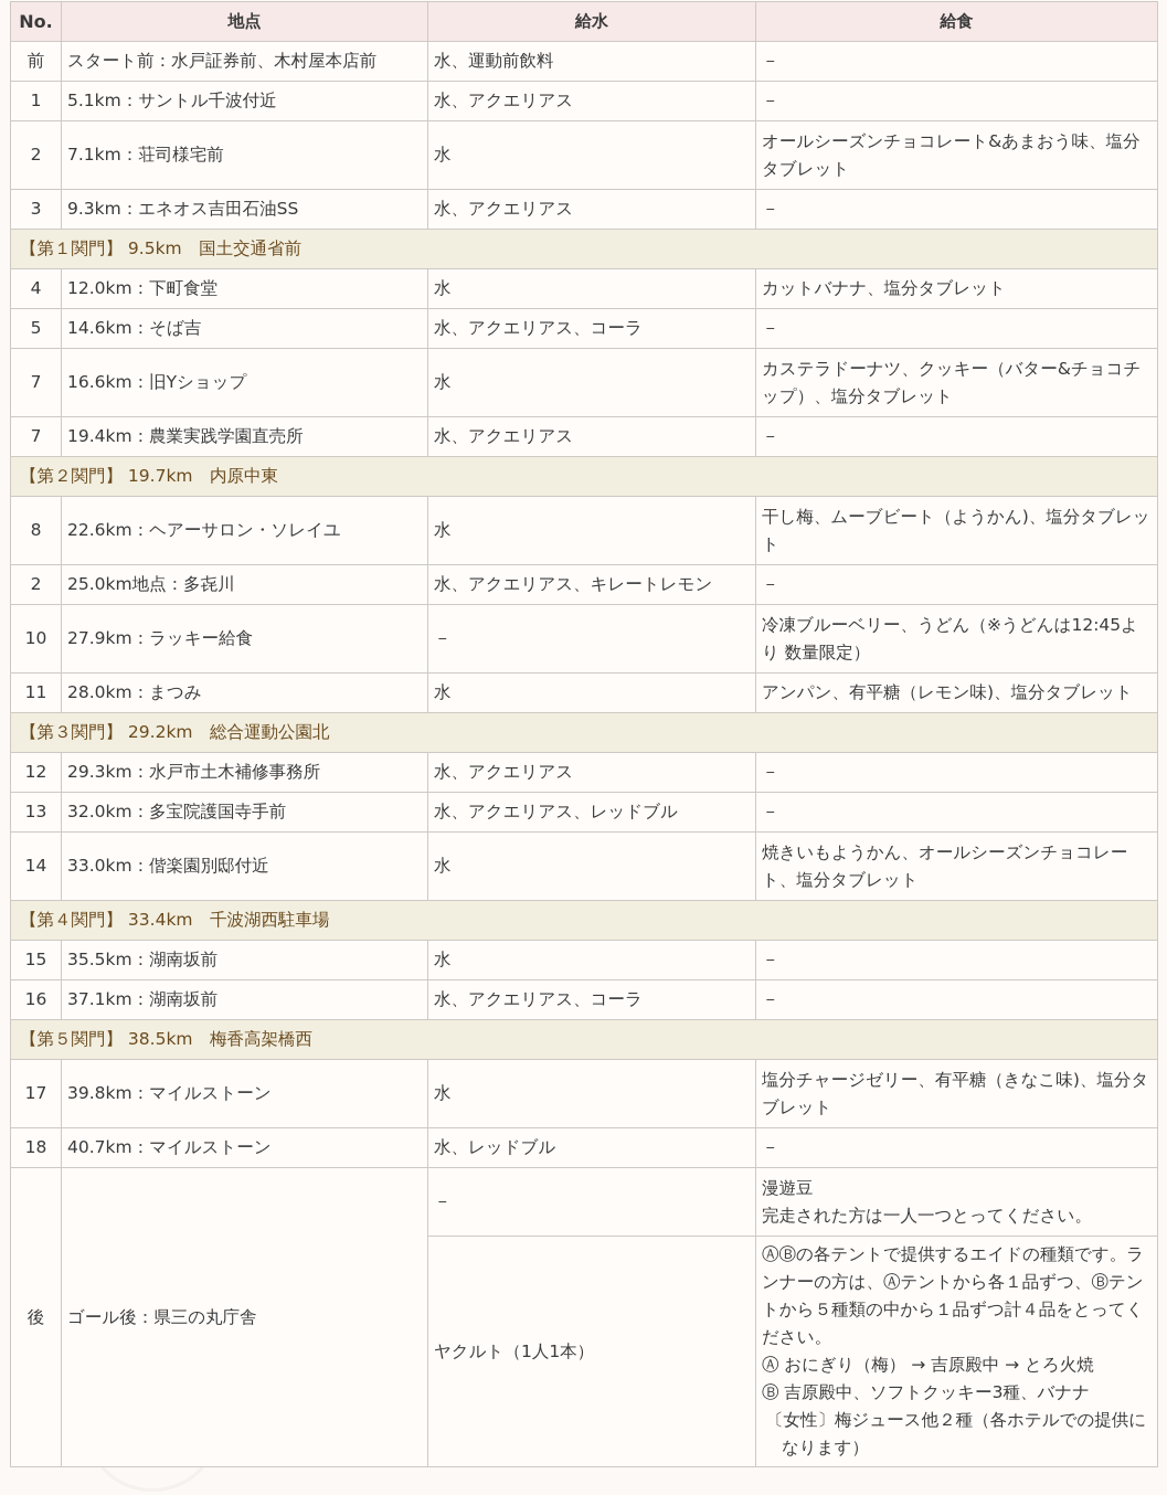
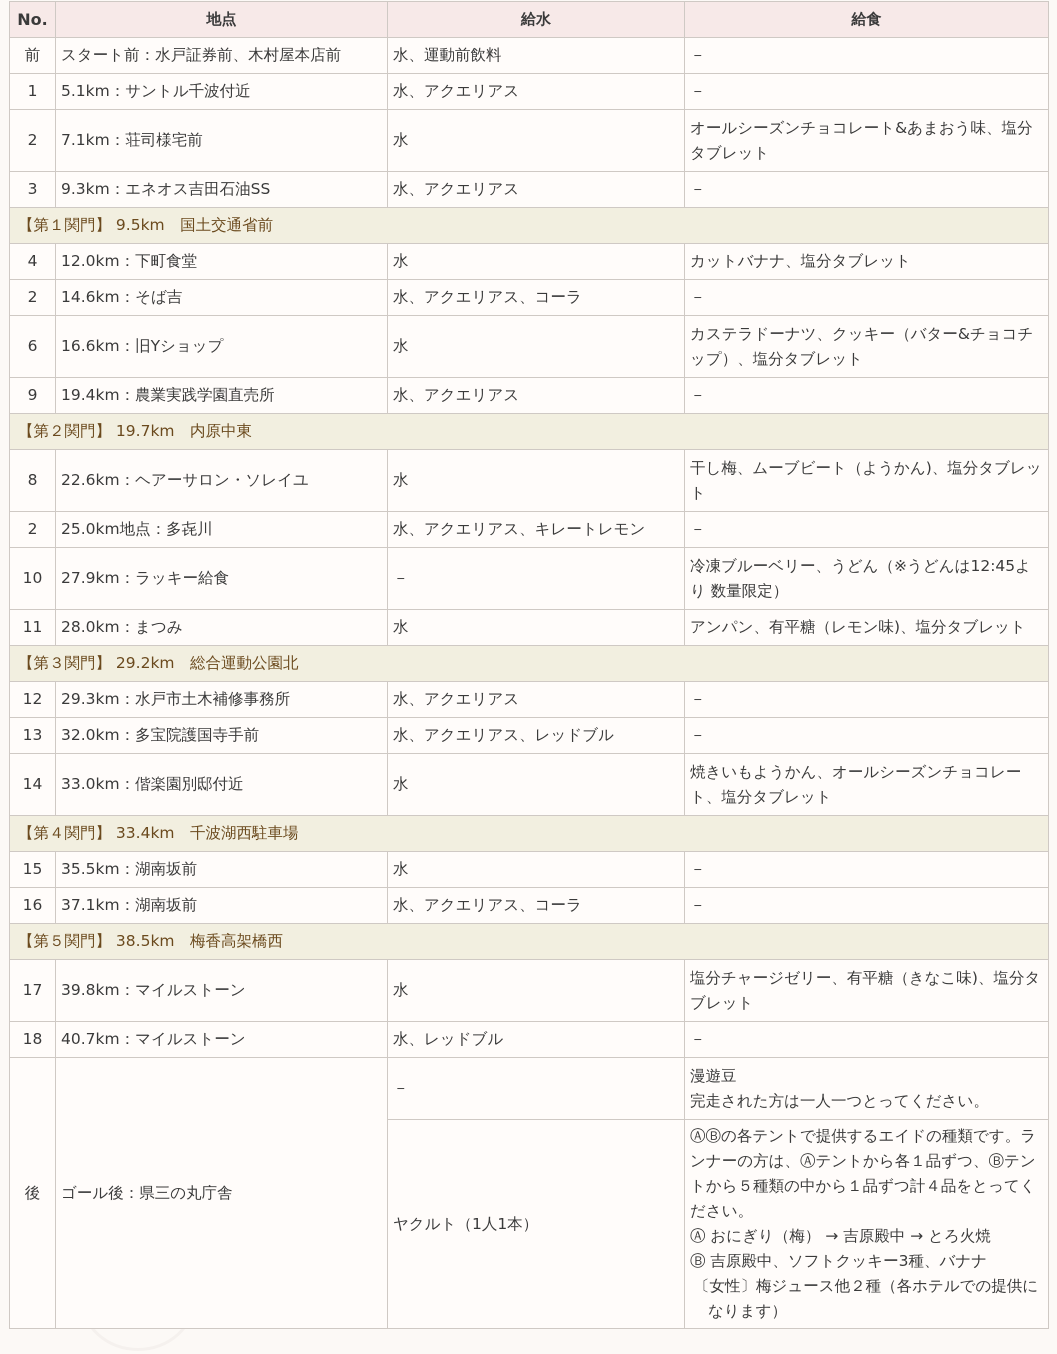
  No.	地点	給水	給食
  前	スタート前：水戸証券前、木村屋本店前	水、運動前飲料	－
  1	5.1km：サントル千波付近	水、アクエリアス	－
  2	7.1km：荘司様宅前	水	オールシーズンチョコレート&あまおう味、塩分タブレット
  3	9.3km：エネオス吉田石油SS	水、アクエリアス	－
  【第１関門】 9.5km 国土交通省前
  4	12.0km：下町食堂	水	カットバナナ、塩分タブレット
- 5	14.6km：そば吉	水、アクエリアス、コーラ	－
+ 2	14.6km：そば吉	水、アクエリアス、コーラ	－
- 7	16.6km：旧Yショップ	水	カステラドーナツ、クッキー（バター&チョコチップ）、塩分タブレット
+ 6	16.6km：旧Yショップ	水	カステラドーナツ、クッキー（バター&チョコチップ）、塩分タブレット
- 7	19.4km：農業実践学園直売所	水、アクエリアス	－
+ 9	19.4km：農業実践学園直売所	水、アクエリアス	－
  【第２関門】 19.7km 内原中東
  8	22.6km：ヘアーサロン・ソレイユ	水	干し梅、ムーブビート（ようかん)、塩分タブレット
  2	25.0km地点：多㐂川	水、アクエリアス、キレートレモン	－
  10	27.9km：ラッキー給食	－	冷凍ブルーベリー、うどん（※うどんは12:45より 数量限定）
  11	28.0km：まつみ	水	アンパン、有平糖（レモン味)、塩分タブレット
  【第３関門】 29.2km 総合運動公園北
  12	29.3km：水戸市土木補修事務所	水、アクエリアス	－
  13	32.0km：多宝院護国寺手前	水、アクエリアス、レッドブル	－
  14	33.0km：偕楽園別邸付近	水	焼きいもようかん、オールシーズンチョコレート、塩分タブレット
  【第４関門】 33.4km 千波湖西駐車場
  15	35.5km：湖南坂前	水	－
  16	37.1km：湖南坂前	水、アクエリアス、コーラ	－
  【第５関門】 38.5km 梅香高架橋西
  17	39.8km：マイルストーン	水	塩分チャージゼリー、有平糖（きなこ味)、塩分タブレット
  18	40.7km：マイルストーン	水、レッドブル	－
  後	ゴール後：県三の丸庁舎	－	漫遊豆 完走された方は一人一つとってください。
  ヤクルト（1人1本）	ⒶⒷの各テントで提供するエイドの種類です。ランナーの方は、Ⓐテントから各１品ずつ、Ⓑテントから５種類の中から１品ずつ計４品をとってください。 Ⓐ おにぎり（梅） → 吉原殿中 → とろ火焼 Ⓑ 吉原殿中、ソフトクッキー3種、バナナ 〔女性〕梅ジュース他２種（各ホテルでの提供になります）
